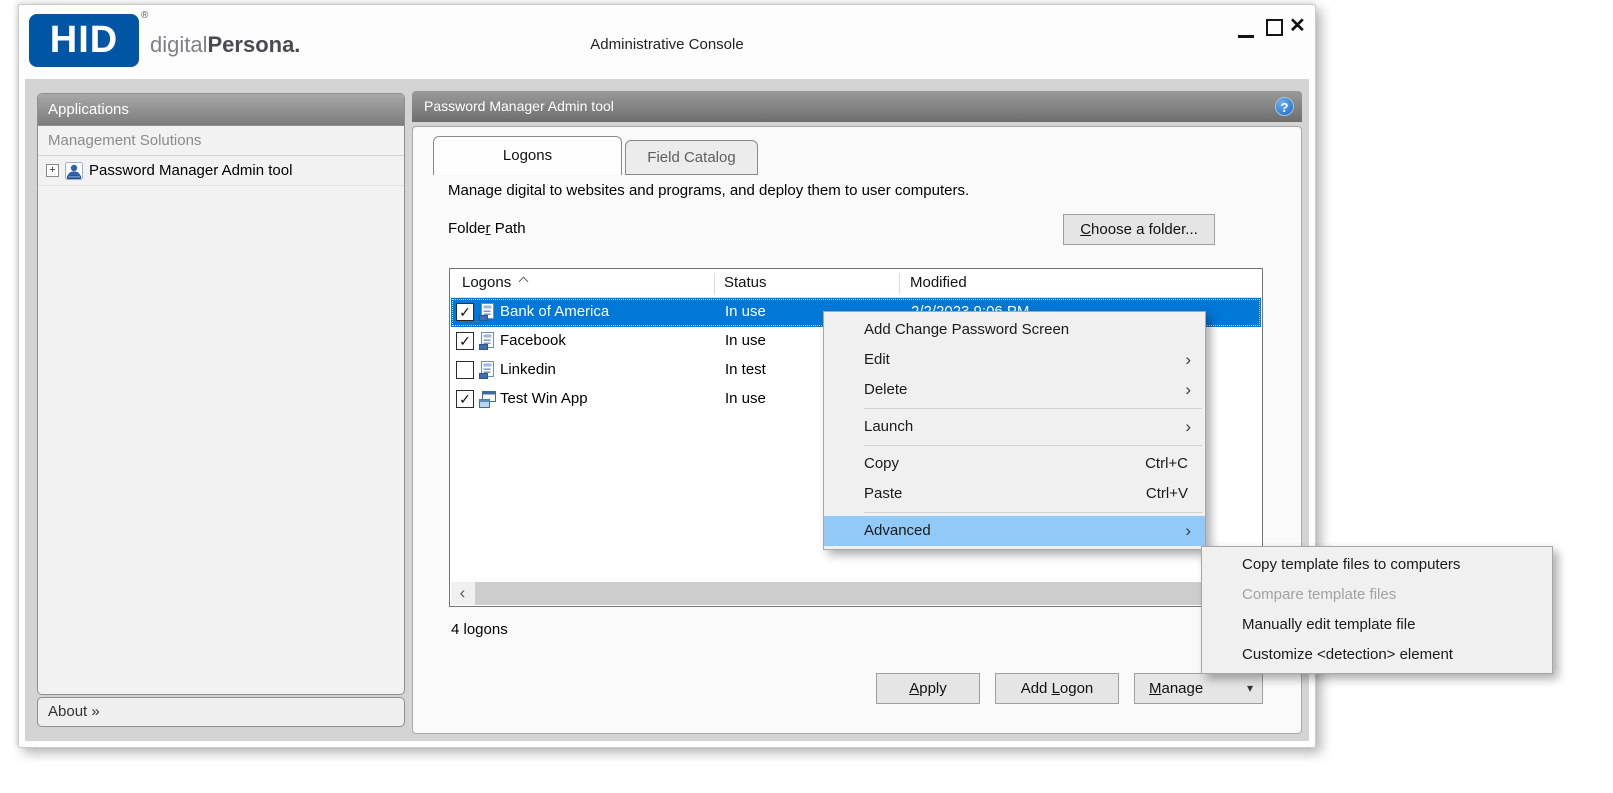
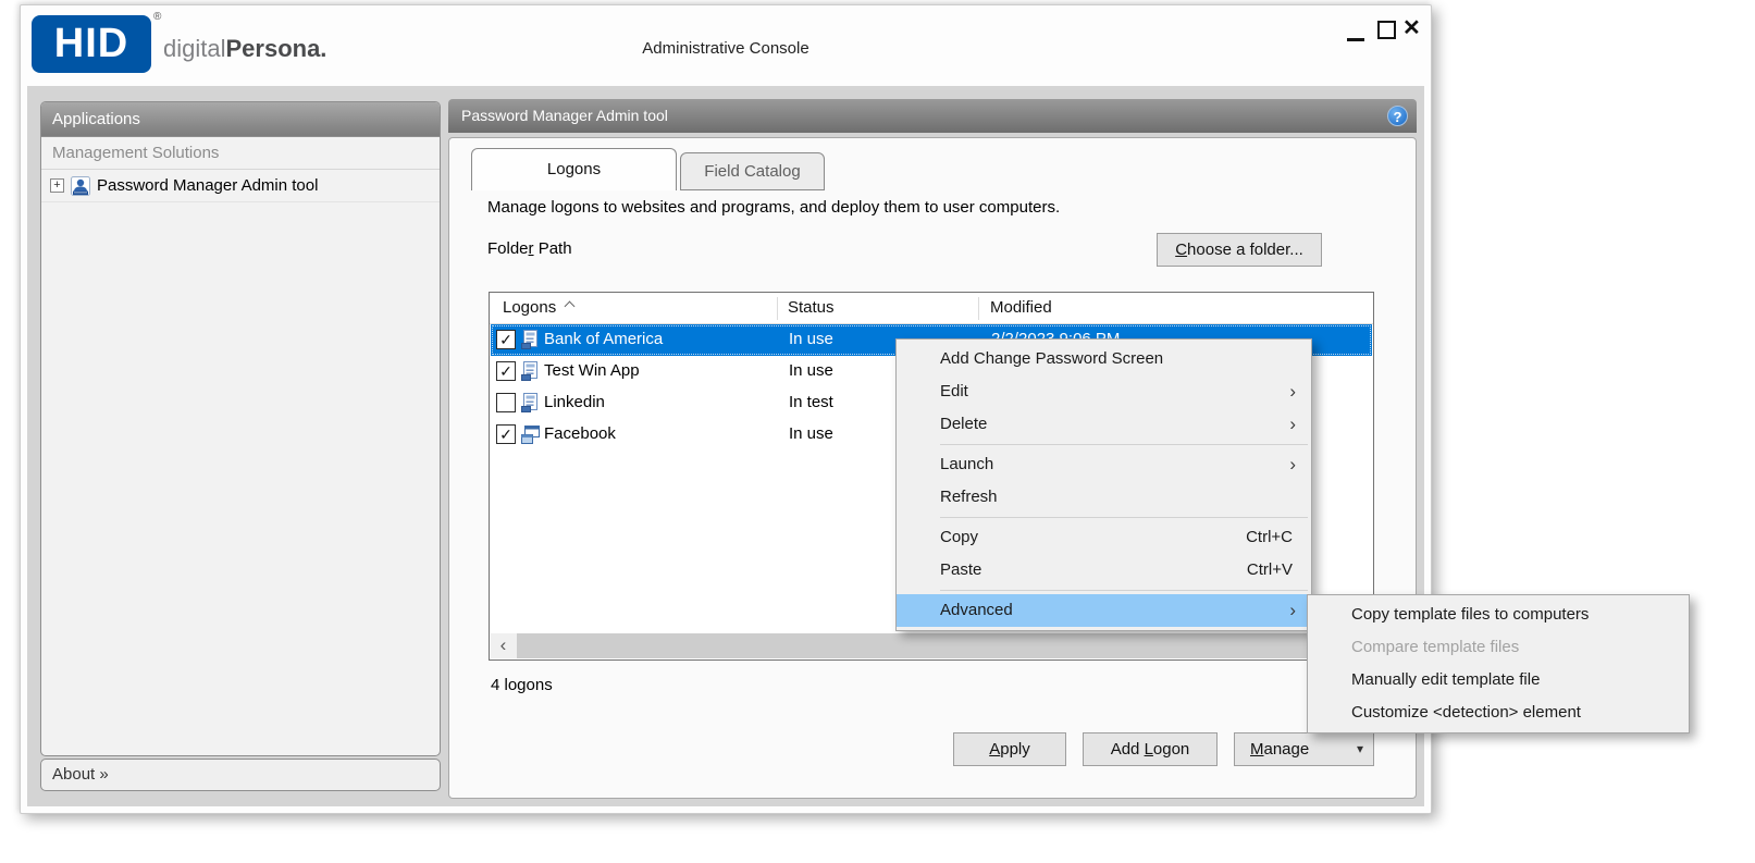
  HID
  ®
  digitalPersona.
  Administrative Console
  ✕
  Applications
  Management Solutions
  +
  Password Manager Admin tool
  About »
  Password Manager Admin tool
  ?
  Logons
  Field Catalog
- Manage digital to websites and programs, and deploy them to user computers.
+ Manage logons to websites and programs, and deploy them to user computers.
  Folder Path
  Choose a folder...
  Logons
  Status
  Modified
  ✓
  Bank of America
  In use
  ✓
- Facebook
+ Test Win App
  In use
  Linkedin
  In test
  ✓
- Test Win App
+ Facebook
  In use
  ‹
  4 logons
  Apply
  Add Logon
  Manage
  ▾
  Add Change Password Screen
  Edit
  ›
  Delete
  ›
  Launch
  ›
+ Refresh
  Copy
  Ctrl+C
  Paste
  Ctrl+V
  Advanced
  ›
  Copy template files to computers
  Compare template files
  Manually edit template file
  Customize <detection> element
